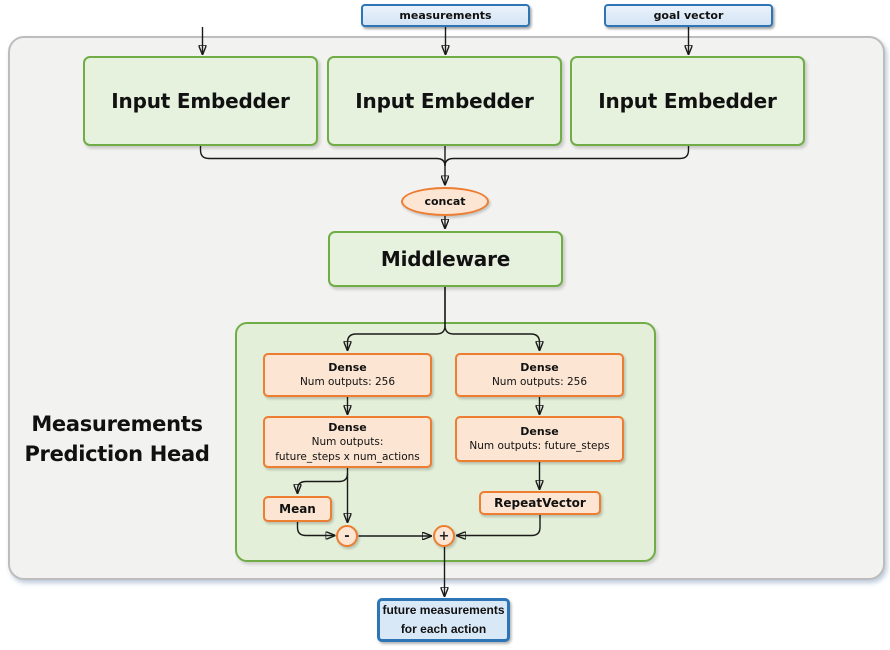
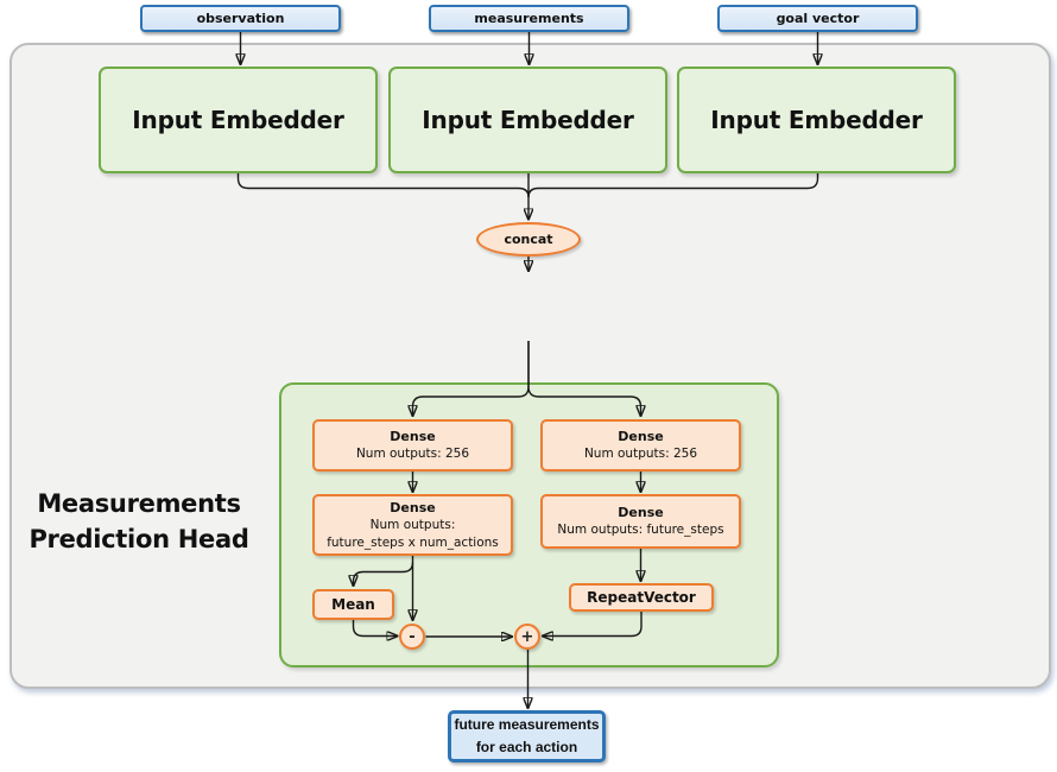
+ observation
  measurements
  goal vector
  Input Embedder
  Input Embedder
  Input Embedder
  concat
- Middleware
  Measurements
  Prediction Head
  Dense
  Num outputs: 256
  Dense
  Num outputs: 256
  Dense
  Num outputs:
  future_steps x num_actions
  Dense
  Num outputs: future_steps
  Mean
  RepeatVector
  -
  +
  future measurements
  for each action
